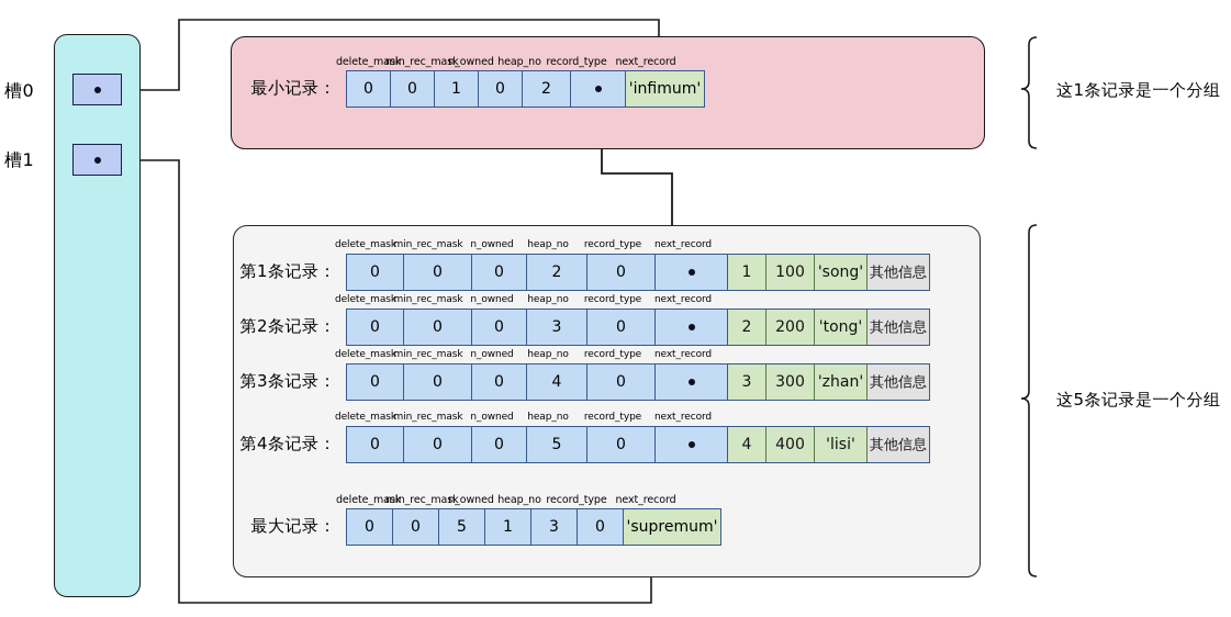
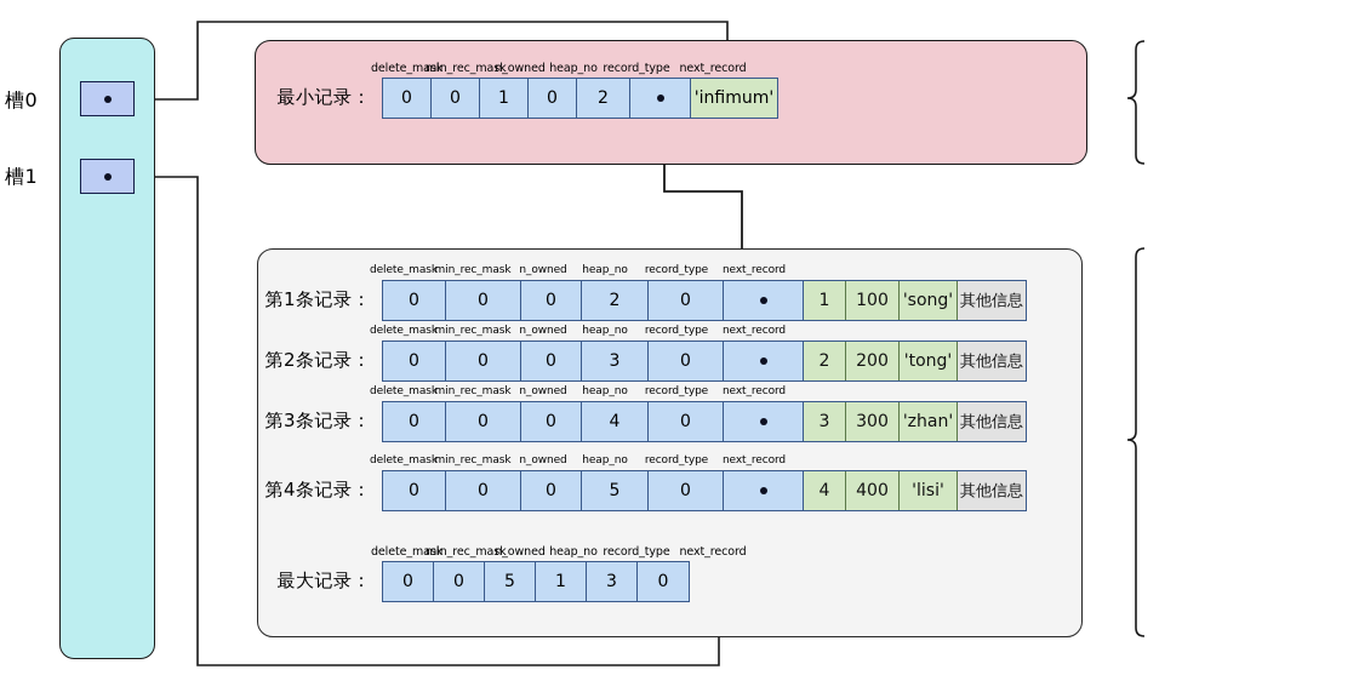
  槽0
  槽1
  最小记录：
  delete_m
  min_rec_ma
  n_owned
  heap_no
  record_type
  next_record
  0
  0
  1
  0
  2
  'infimum'
  第1条记录：
  delete_mas
  min_rec_mask
  n_owned
  heap_no
  record_type
  next_record
  0
  0
  0
  2
  0
  1
  100
  'song'
  其他信息
  第2条记录：
  delete_mas
  min_rec_mask
  n_owned
  heap_no
  record_type
  next_record
  0
  0
  0
  3
  0
  2
  200
  'tong'
  其他信息
  第3条记录：
  delete_mas
  min_rec_mask
  n_owned
  heap_no
  record_type
  next_record
  0
  0
  0
  4
  0
  3
  300
  'zhan'
  其他信息
  第4条记录：
  delete_mas
  min_rec_mask
  n_owned
  heap_no
  record_type
  next_record
  0
  0
  0
  5
  0
  4
  400
  'lisi'
  其他信息
  最大记录：
  delete_m
  min_rec_ma
  n_owned
  heap_no
  record_type
  next_record
  0
  0
  5
  1
  3
  0
- 'supremum'
- 这1条记录是一个分组
- 这5条记录是一个分组
